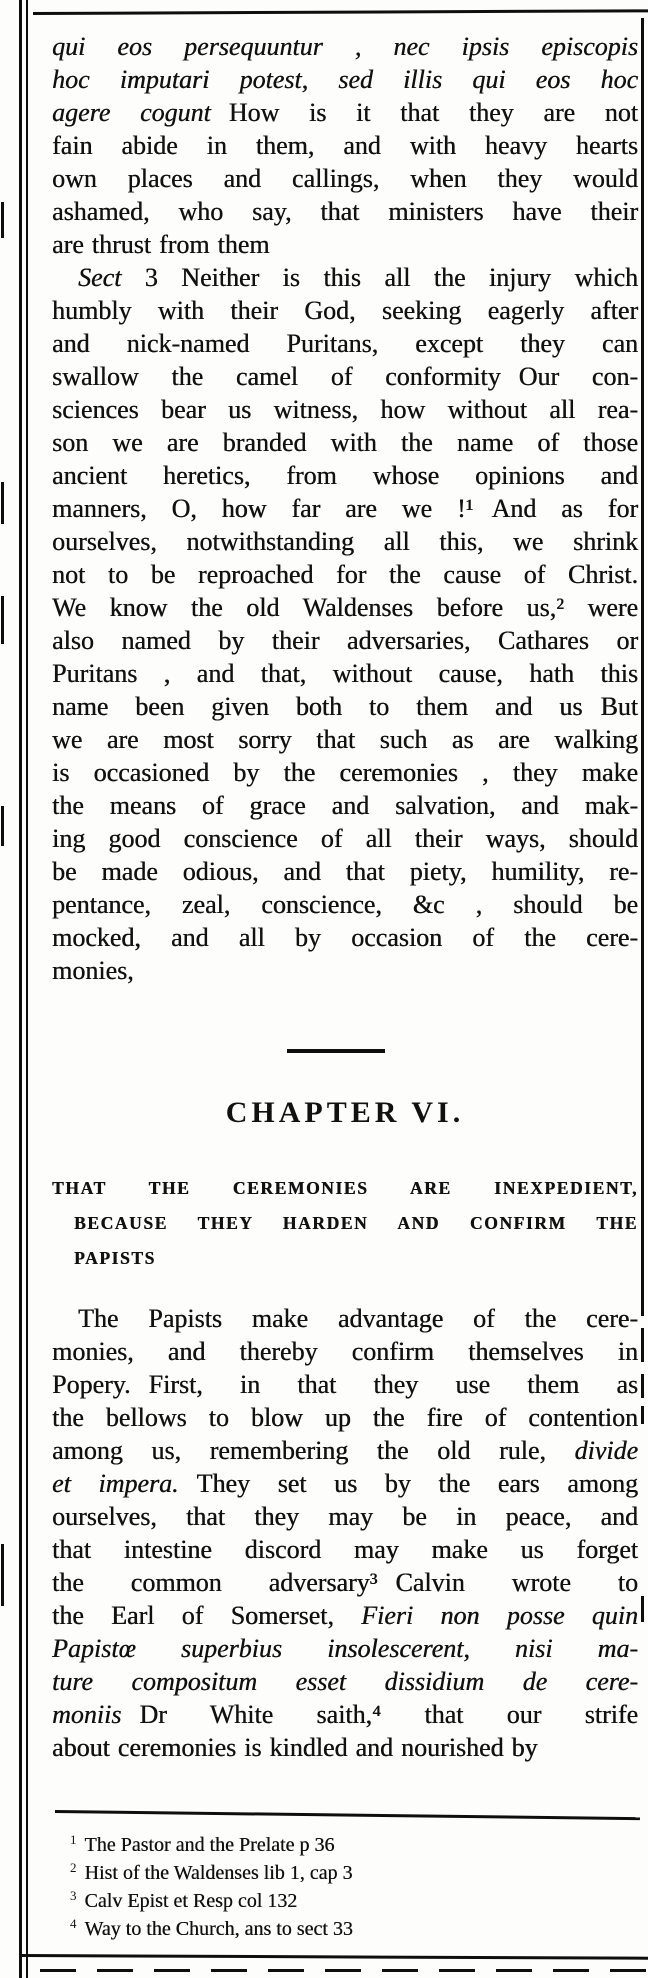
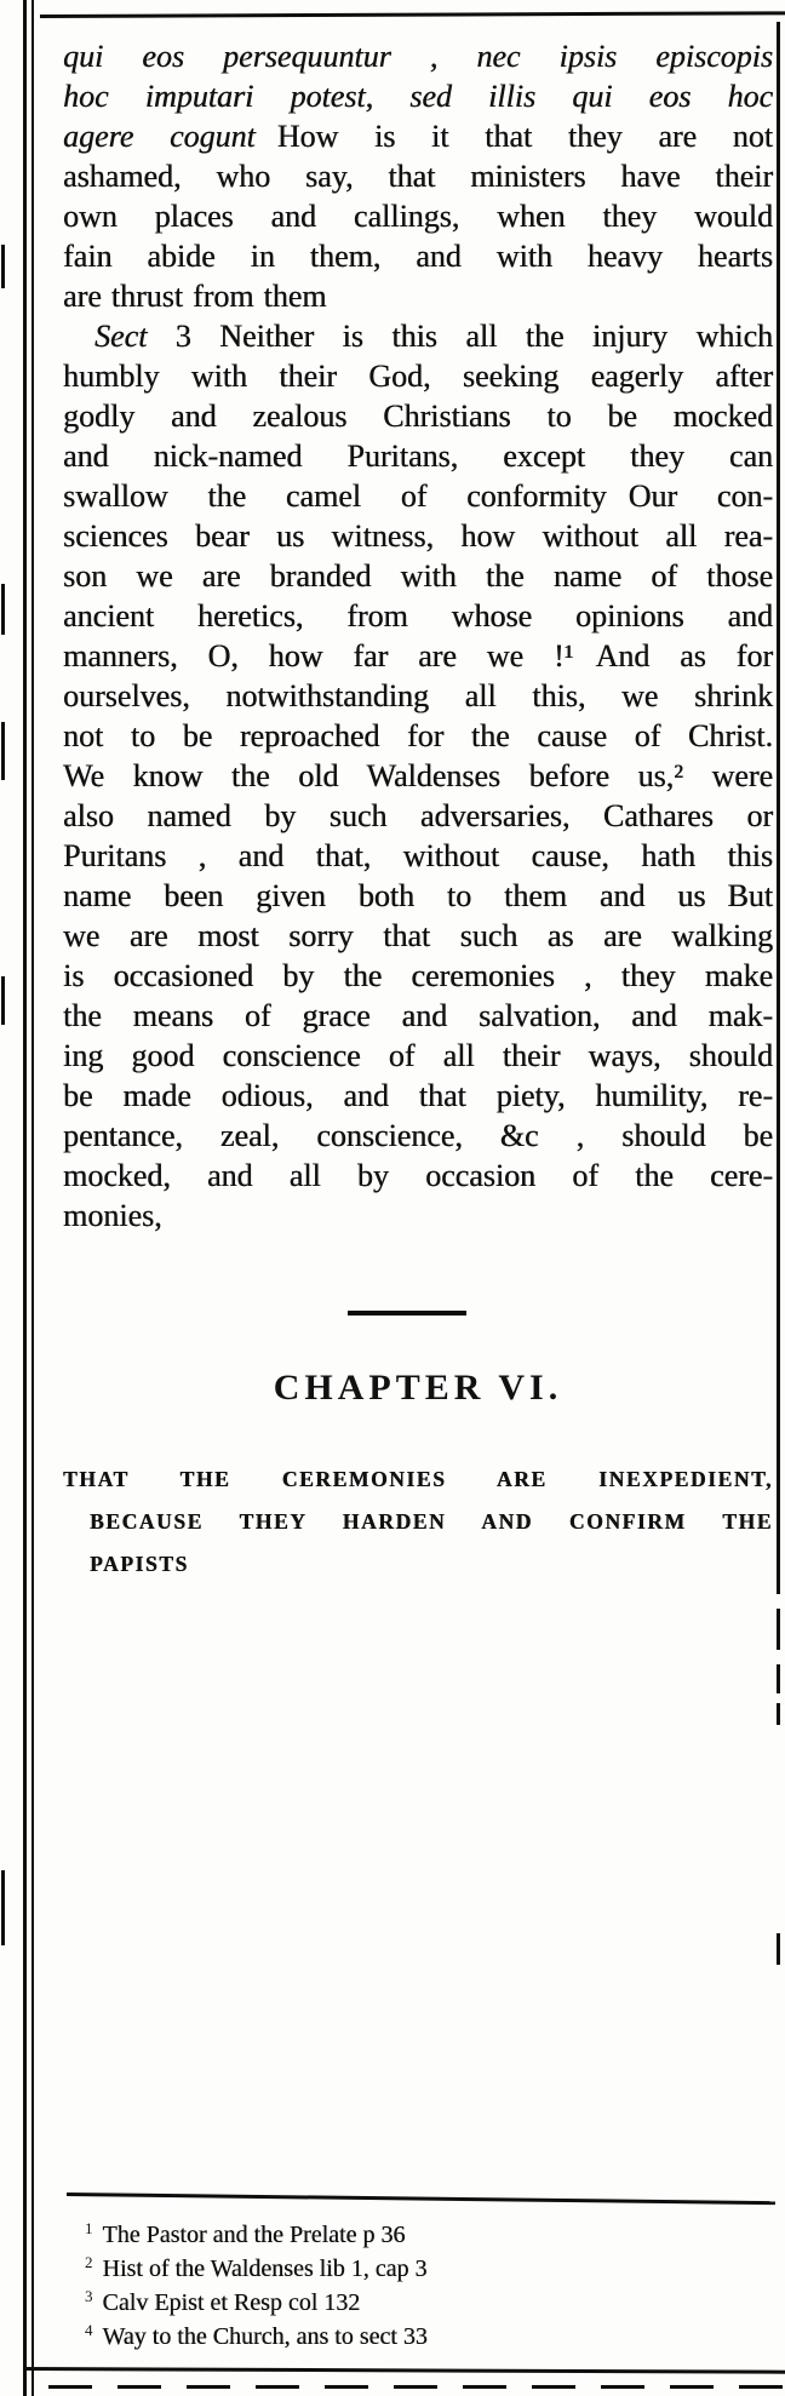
  qui eos persequuntur , nec ipsis episcopis
  hoc imputari potest, sed illis qui eos hoc
  agere cogunt How is it that they are not
- fain abide in them, and with heavy hearts
+ ashamed, who say, that ministers have their
  own places and callings, when they would
- ashamed, who say, that ministers have their
+ fain abide in them, and with heavy hearts
  are thrust from them
  Sect 3 Neither is this all the injury which
  humbly with their God, seeking eagerly after
+ godly and zealous Christians to be mocked
  and nick-named Puritans, except they can
  swallow the camel of conformity Our con-
  sciences bear us witness, how without all rea-
  son we are branded with the name of those
  ancient heretics, from whose opinions and
  manners, O, how far are we !¹ And as for
  ourselves, notwithstanding all this, we shrink
  not to be reproached for the cause of Christ.
  We know the old Waldenses before us,² were
- also named by their adversaries, Cathares or
+ also named by such adversaries, Cathares or
  Puritans , and that, without cause, hath this
  name been given both to them and us But
  we are most sorry that such as are walking
  is occasioned by the ceremonies , they make
  the means of grace and salvation, and mak-
  ing good conscience of all their ways, should
  be made odious, and that piety, humility, re-
  pentance, zeal, conscience, &c , should be
  mocked, and all by occasion of the cere-
  monies,
  CHAPTER VI.
  THAT THE CEREMONIES ARE INEXPEDIENT,
  BECAUSE THEY HARDEN AND CONFIRM THE
  PAPISTS
- The Papists make advantage of the cere-
- monies, and thereby confirm themselves in
- Popery. First, in that they use them as
- the bellows to blow up the fire of contention
- among us, remembering the old rule, divide
- et impera. They set us by the ears among
- ourselves, that they may be in peace, and
- that intestine discord may make us forget
- the common adversary³ Calvin wrote to
- the Earl of Somerset, Fieri non posse quin
- Papistœ superbius insolescerent, nisi ma-
- ture compositum esset dissidium de cere-
- moniis Dr White saith,⁴ that our strife
- about ceremonies is kindled and nourished by
  1 The Pastor and the Prelate p 36
  2 Hist of the Waldenses lib 1, cap 3
  3 Calv Epist et Resp col 132
  4 Way to the Church, ans to sect 33
